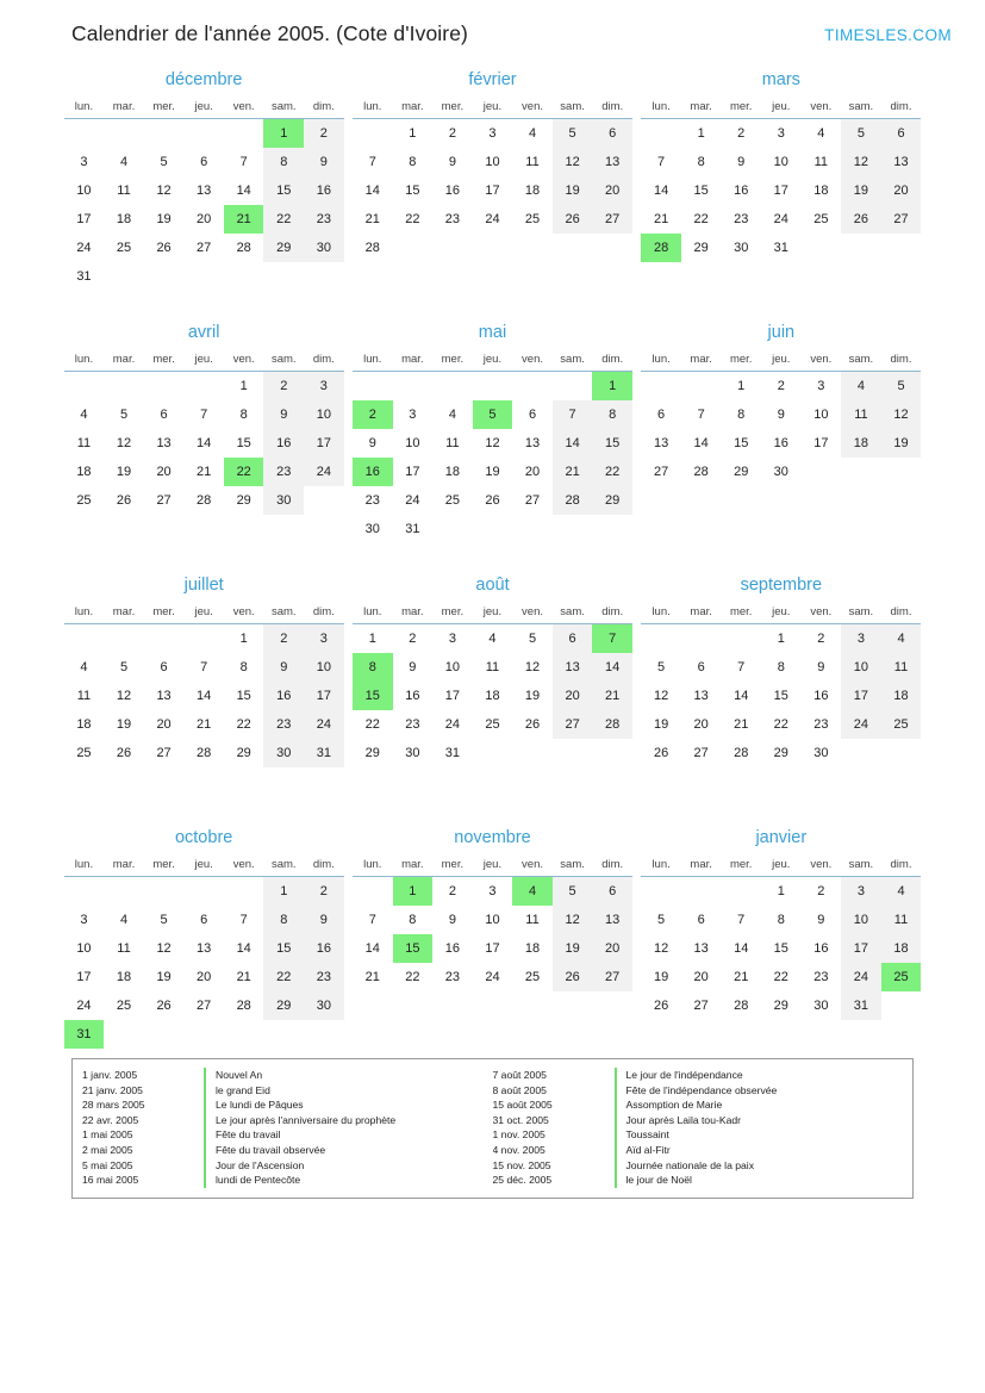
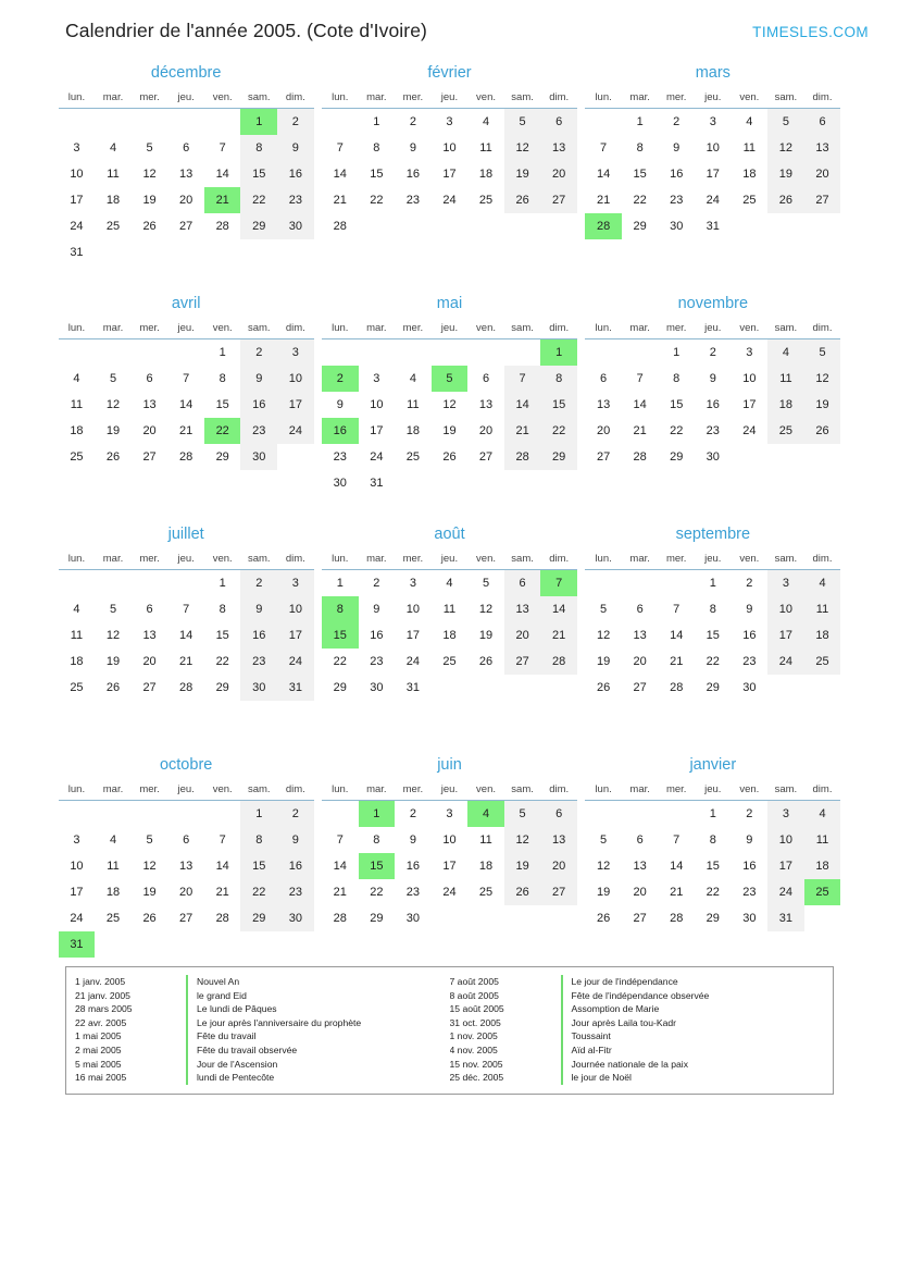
  Calendrier de l'année 2005. (Cote d'Ivoire)
  TIMESLES.COM
  décembre
  lun.	mar.	mer.	jeu.	ven.	sam.	dim.
  					1	2
  3	4	5	6	7	8	9
  10	11	12	13	14	15	16
  17	18	19	20	21	22	23
  24	25	26	27	28	29	30
  31
  février
  lun.	mar.	mer.	jeu.	ven.	sam.	dim.
  	1	2	3	4	5	6
  7	8	9	10	11	12	13
  14	15	16	17	18	19	20
  21	22	23	24	25	26	27
  28
  mars
  lun.	mar.	mer.	jeu.	ven.	sam.	dim.
  	1	2	3	4	5	6
  7	8	9	10	11	12	13
  14	15	16	17	18	19	20
  21	22	23	24	25	26	27
  28	29	30	31
  avril
  lun.	mar.	mer.	jeu.	ven.	sam.	dim.
  				1	2	3
  4	5	6	7	8	9	10
  11	12	13	14	15	16	17
  18	19	20	21	22	23	24
  25	26	27	28	29	30
  mai
  lun.	mar.	mer.	jeu.	ven.	sam.	dim.
  						1
  2	3	4	5	6	7	8
  9	10	11	12	13	14	15
  16	17	18	19	20	21	22
  23	24	25	26	27	28	29
  30	31
- juin
+ novembre
  lun.	mar.	mer.	jeu.	ven.	sam.	dim.
  		1	2	3	4	5
  6	7	8	9	10	11	12
  13	14	15	16	17	18	19
+ 20	21	22	23	24	25	26
  27	28	29	30
  juillet
  lun.	mar.	mer.	jeu.	ven.	sam.	dim.
  				1	2	3
  4	5	6	7	8	9	10
  11	12	13	14	15	16	17
  18	19	20	21	22	23	24
  25	26	27	28	29	30	31
  août
  lun.	mar.	mer.	jeu.	ven.	sam.	dim.
  1	2	3	4	5	6	7
  8	9	10	11	12	13	14
  15	16	17	18	19	20	21
  22	23	24	25	26	27	28
  29	30	31
  septembre
  lun.	mar.	mer.	jeu.	ven.	sam.	dim.
  			1	2	3	4
  5	6	7	8	9	10	11
  12	13	14	15	16	17	18
  19	20	21	22	23	24	25
  26	27	28	29	30
  octobre
  lun.	mar.	mer.	jeu.	ven.	sam.	dim.
  					1	2
  3	4	5	6	7	8	9
  10	11	12	13	14	15	16
  17	18	19	20	21	22	23
  24	25	26	27	28	29	30
  31
- novembre
+ juin
  lun.	mar.	mer.	jeu.	ven.	sam.	dim.
  	1	2	3	4	5	6
  7	8	9	10	11	12	13
  14	15	16	17	18	19	20
  21	22	23	24	25	26	27
+ 28	29	30
  janvier
  lun.	mar.	mer.	jeu.	ven.	sam.	dim.
  			1	2	3	4
  5	6	7	8	9	10	11
  12	13	14	15	16	17	18
  19	20	21	22	23	24	25
  26	27	28	29	30	31
  1 janv. 2005
  21 janv. 2005
  28 mars 2005
  22 avr. 2005
  1 mai 2005
  2 mai 2005
  5 mai 2005
  16 mai 2005
  Nouvel An
  le grand Eid
  Le lundi de Pâques
  Le jour après l'anniversaire du prophète
  Fête du travail
  Fête du travail observée
  Jour de l'Ascension
  lundi de Pentecôte
  7 août 2005
  8 août 2005
  15 août 2005
  31 oct. 2005
  1 nov. 2005
  4 nov. 2005
  15 nov. 2005
  25 déc. 2005
  Le jour de l'indépendance
  Fête de l'indépendance observée
  Assomption de Marie
  Jour après Laila tou-Kadr
  Toussaint
  Aïd al-Fitr
  Journée nationale de la paix
  le jour de Noël
